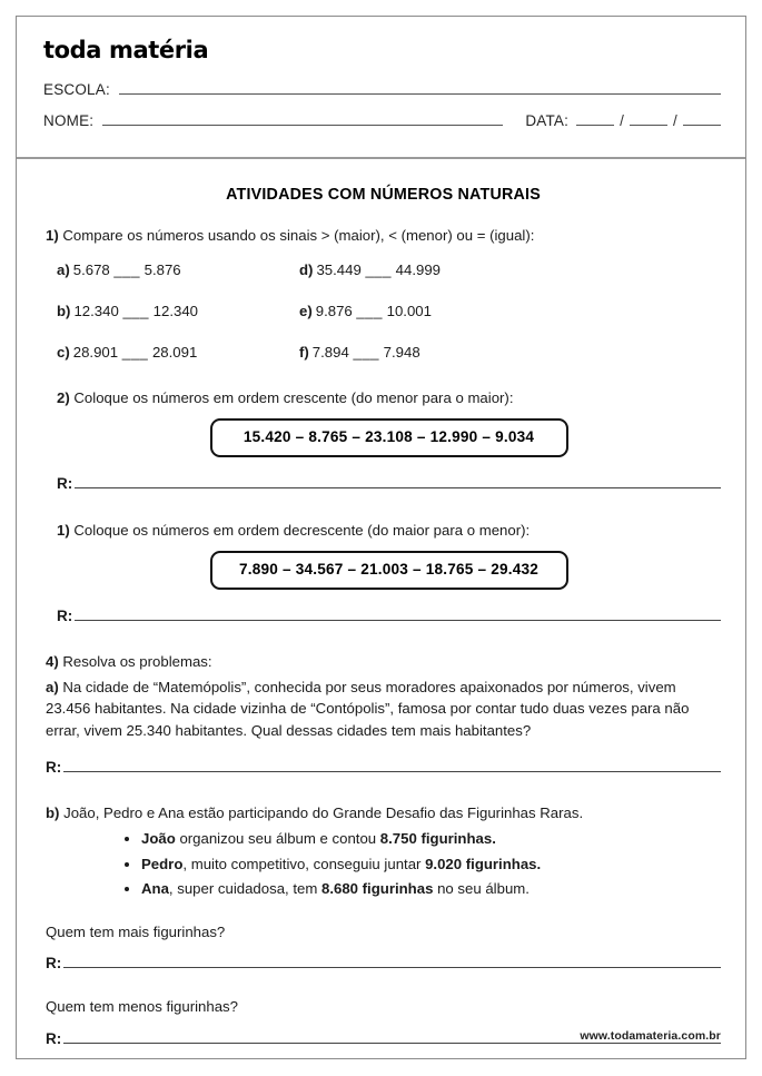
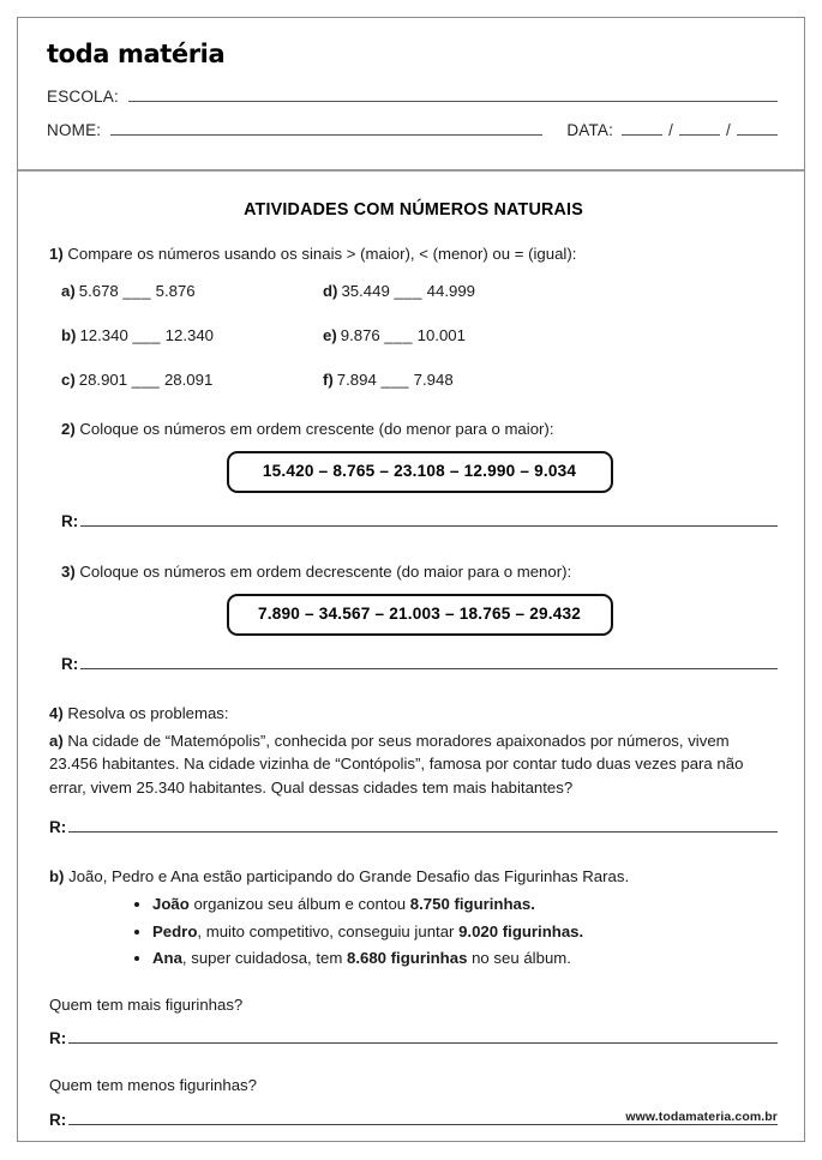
  toda matéria
  ESCOLA:
  NOME:
  DATA:
  /
  /
  ATIVIDADES COM NÚMEROS NATURAIS
  1) Compare os números usando os sinais > (maior), < (menor) ou = (igual):
  a) 5.678 ___ 5.876
  d) 35.449 ___ 44.999
  b) 12.340 ___ 12.340
  e) 9.876 ___ 10.001
  c) 28.901 ___ 28.091
  f) 7.894 ___ 7.948
  2) Coloque os números em ordem crescente (do menor para o maior):
  15.420 – 8.765 – 23.108 – 12.990 – 9.034
  R:
- 1) Coloque os números em ordem decrescente (do maior para o menor):
+ 3) Coloque os números em ordem decrescente (do maior para o menor):
  7.890 – 34.567 – 21.003 – 18.765 – 29.432
  R:
  4) Resolva os problemas:
  a) Na cidade de “Matemópolis”, conhecida por seus moradores apaixonados por números, vivem 23.456 habitantes. Na cidade vizinha de “Contópolis”, famosa por contar tudo duas vezes para não errar, vivem 25.340 habitantes. Qual dessas cidades tem mais habitantes?
  R:
  b) João, Pedro e Ana estão participando do Grande Desafio das Figurinhas Raras.
  João organizou seu álbum e contou 8.750 figurinhas.
  Pedro, muito competitivo, conseguiu juntar 9.020 figurinhas.
  Ana, super cuidadosa, tem 8.680 figurinhas no seu álbum.
  Quem tem mais figurinhas?
  R:
  Quem tem menos figurinhas?
  R:
  www.todamateria.com.br
